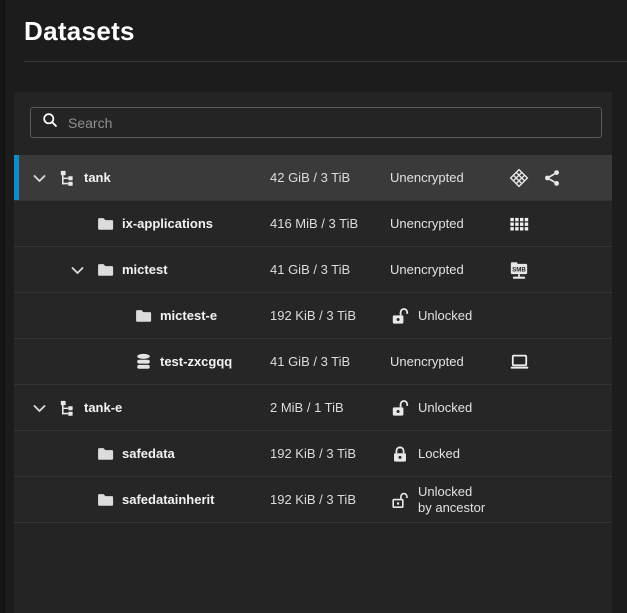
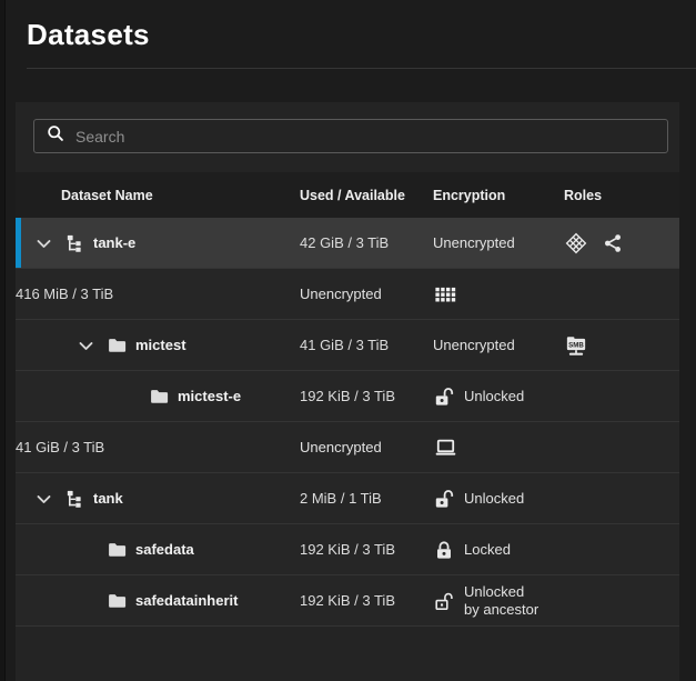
  Datasets
  Search
+ Dataset Name
+ Used / Available
+ Encryption
+ Roles
- tank
+ tank-e
  42 GiB / 3 TiB
  Unencrypted
- ix-applications
  416 MiB / 3 TiB
  Unencrypted
  mictest
  41 GiB / 3 TiB
  Unencrypted
  mictest-e
  192 KiB / 3 TiB
  Unlocked
- test-zxcgqq
  41 GiB / 3 TiB
  Unencrypted
- tank-e
+ tank
  2 MiB / 1 TiB
  Unlocked
  safedata
  192 KiB / 3 TiB
  Locked
  safedatainherit
  192 KiB / 3 TiB
  Unlocked
  by ancestor
